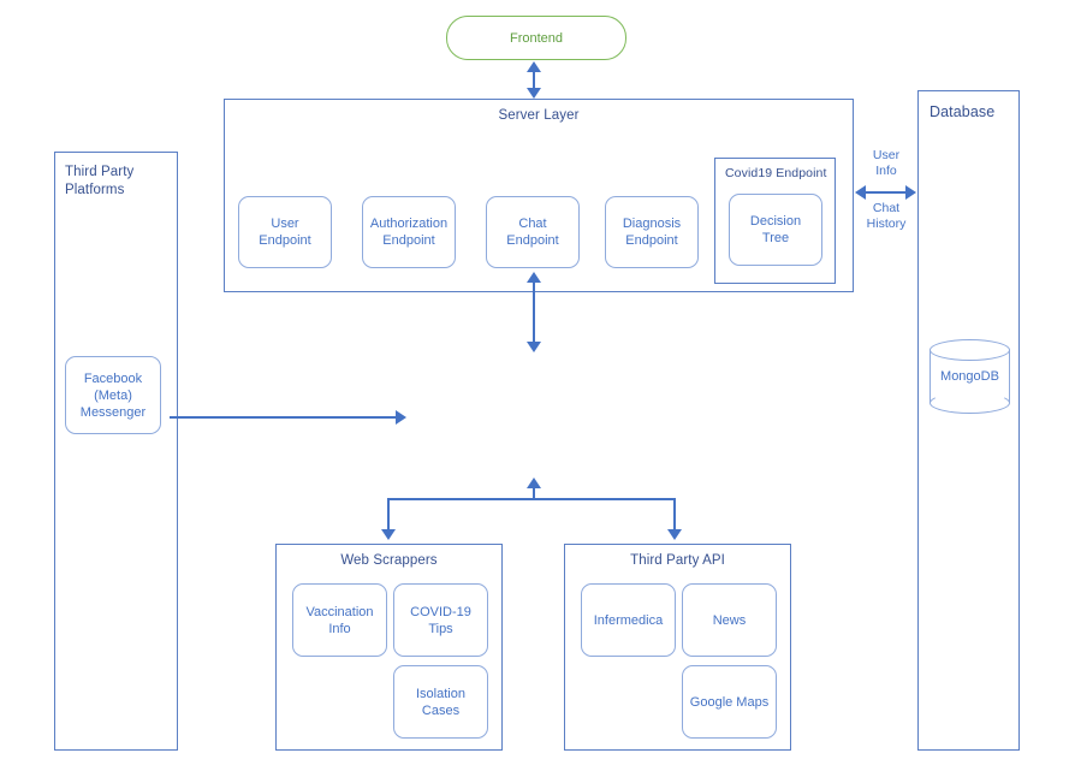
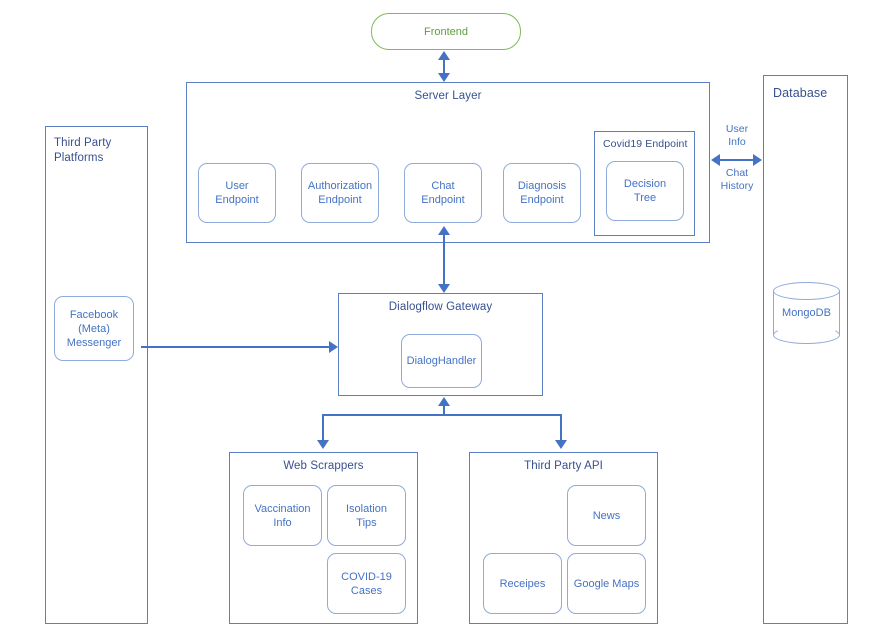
  Frontend
  Server Layer
  User
  Endpoint
  Authorization
  Endpoint
  Chat
  Endpoint
  Diagnosis
  Endpoint
  Covid19 Endpoint
  Decision
  Tree
  Third Party
  Platforms
  Facebook
  (Meta)
  Messenger
  Database
  MongoDB
  User
  Info
  Chat
  History
+ Dialogflow Gateway
+ DialogHandler
  Web Scrappers
  Vaccination
  Info
- COVID-19
+ Isolation
  Tips
- Isolation
+ COVID-19
  Cases
  Third Party API
- Infermedica
  News
+ Receipes
  Google Maps
